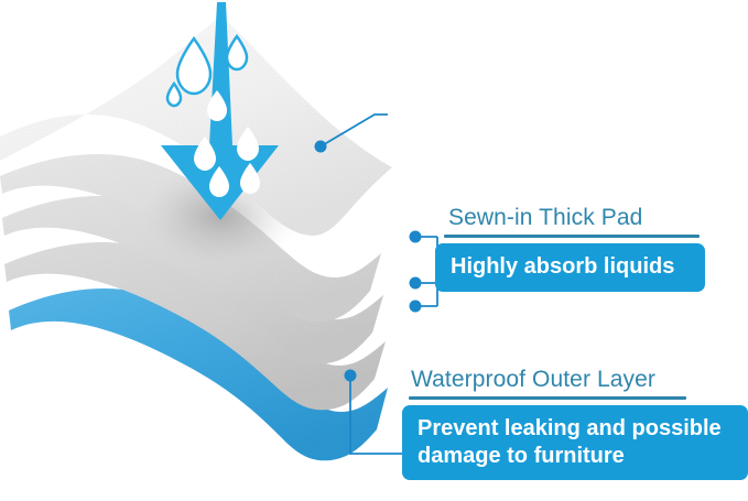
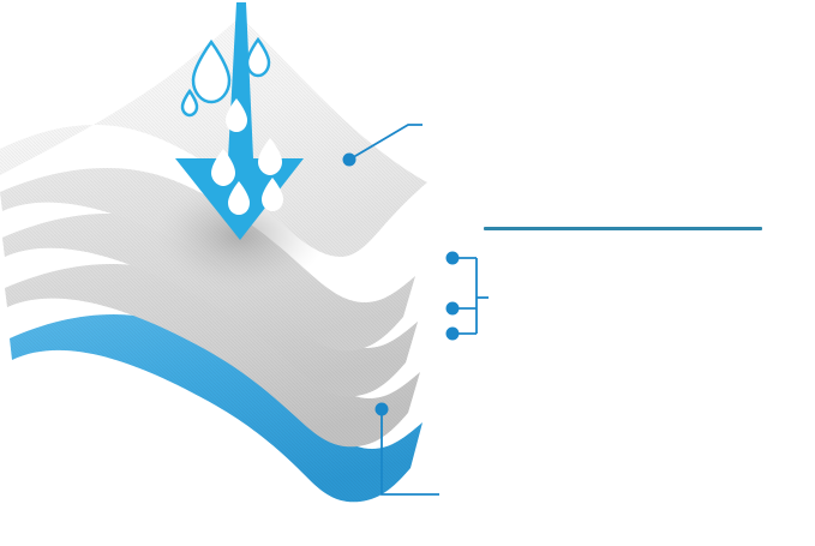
- Sewn-in Thick Pad
- Highly absorb liquids
- Waterproof Outer Layer
- Prevent leaking and possible
- damage to furniture
